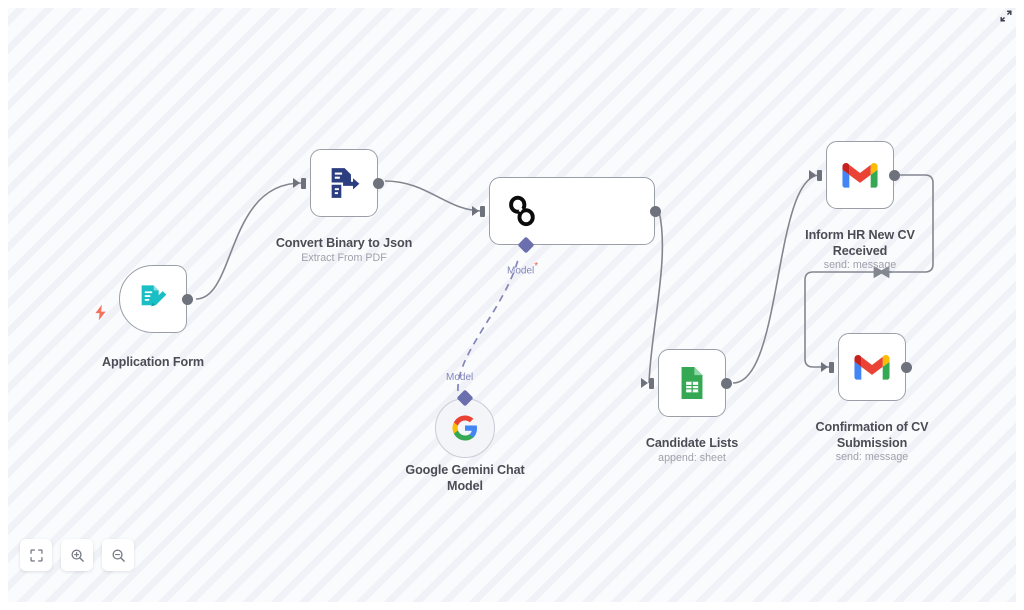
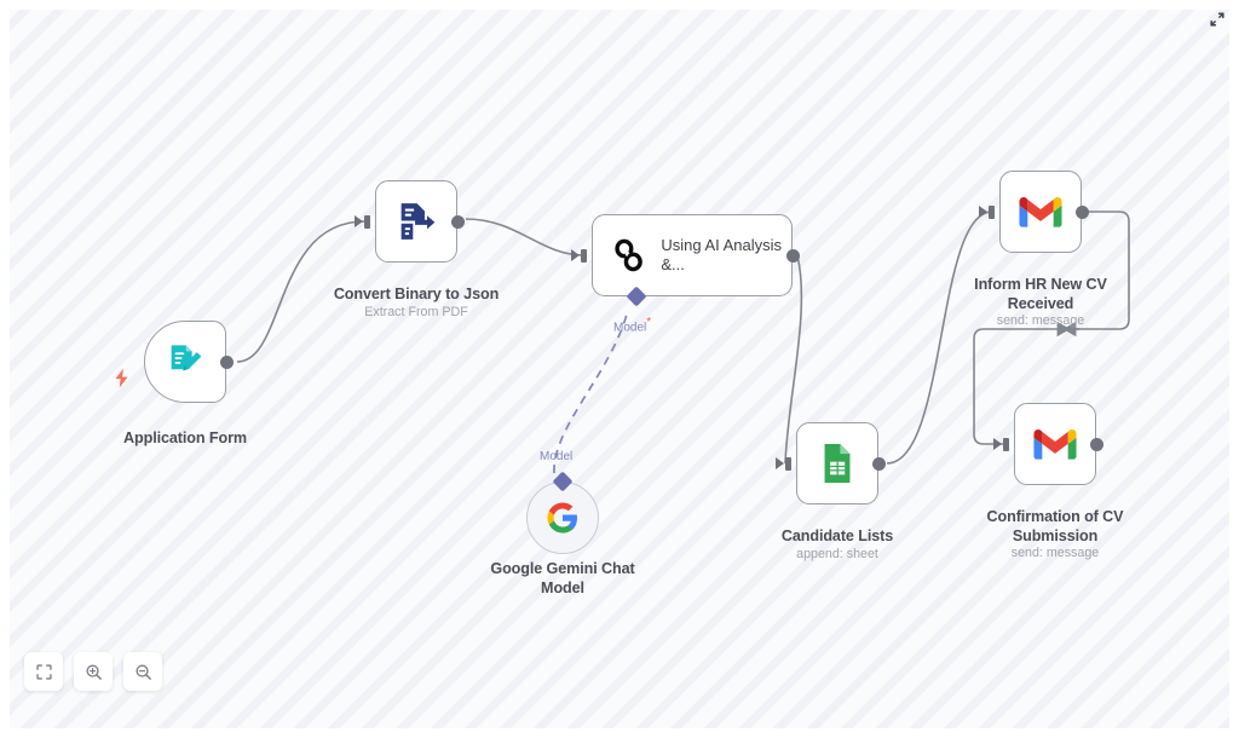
  Application Form
  Convert Binary to Json
  Extract From PDF
+ Using AI Analysis &...
  Model*
  Model
  Google Gemini Chat
  Model
  Candidate Lists
  append: sheet
  Inform HR New CV
  Received
  send: message
  Confirmation of CV
  Submission
  send: message
